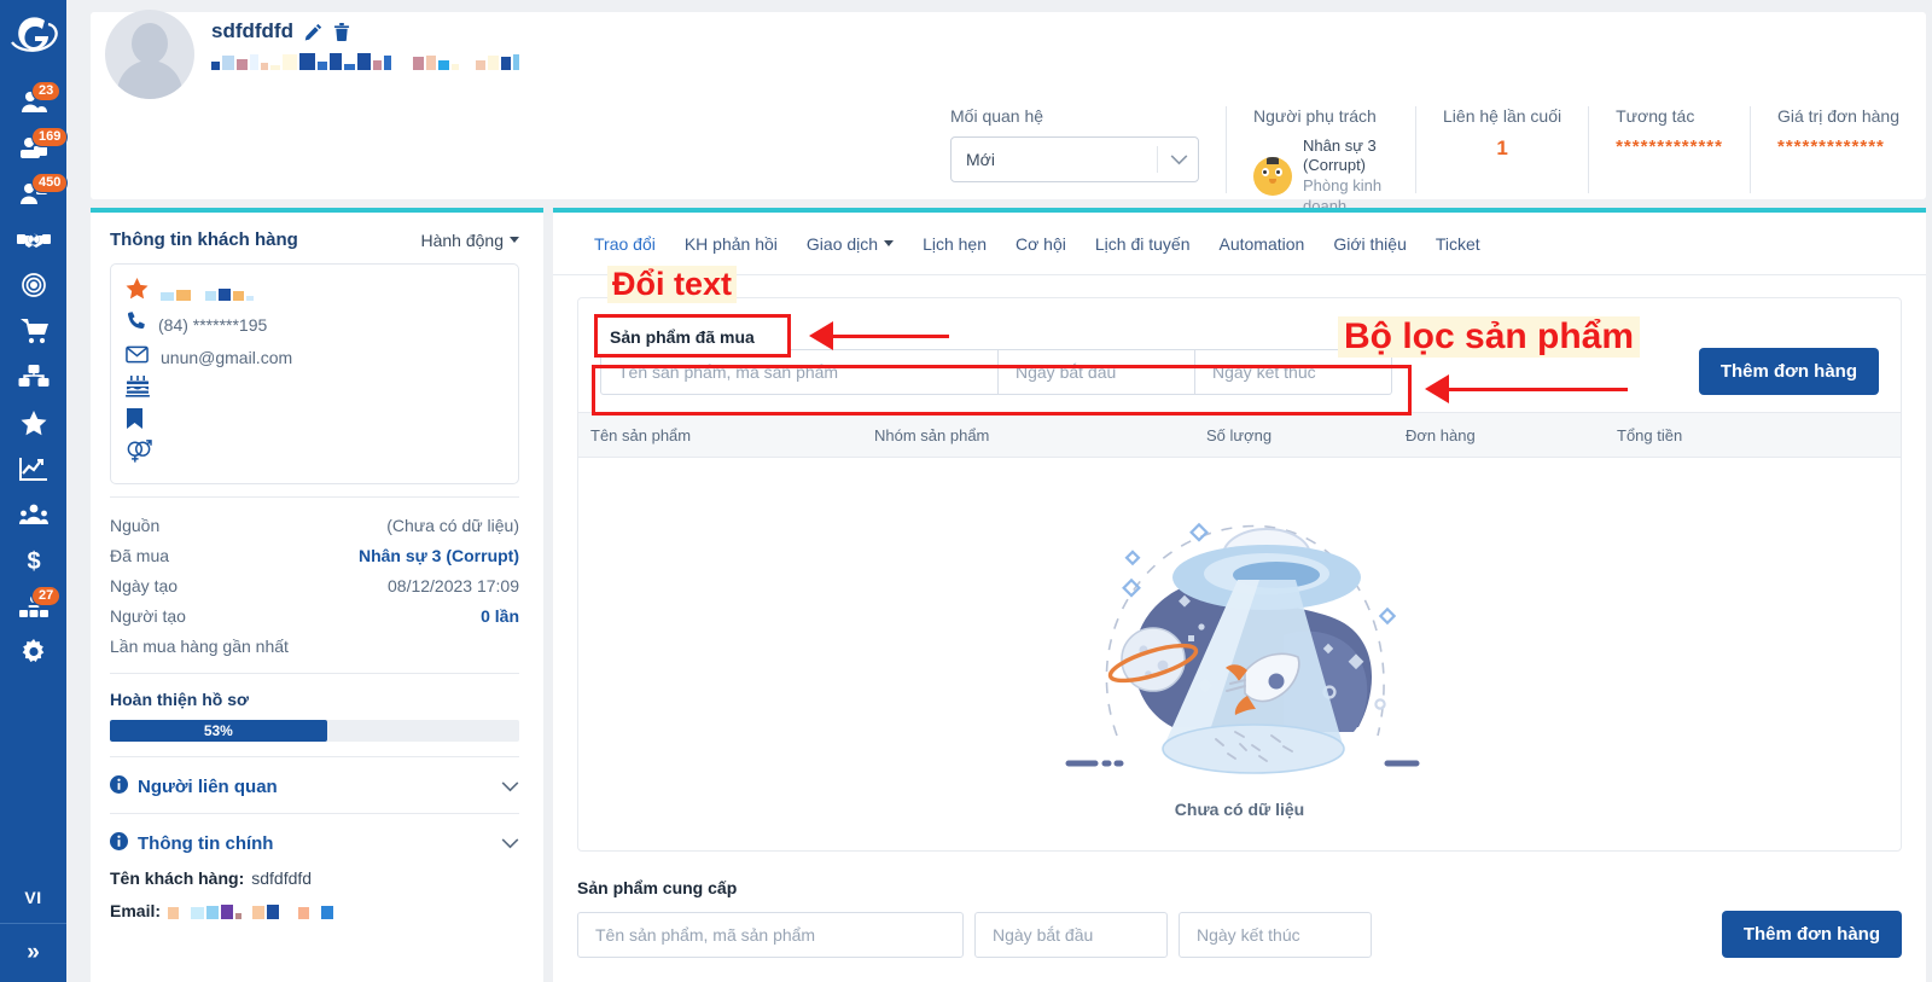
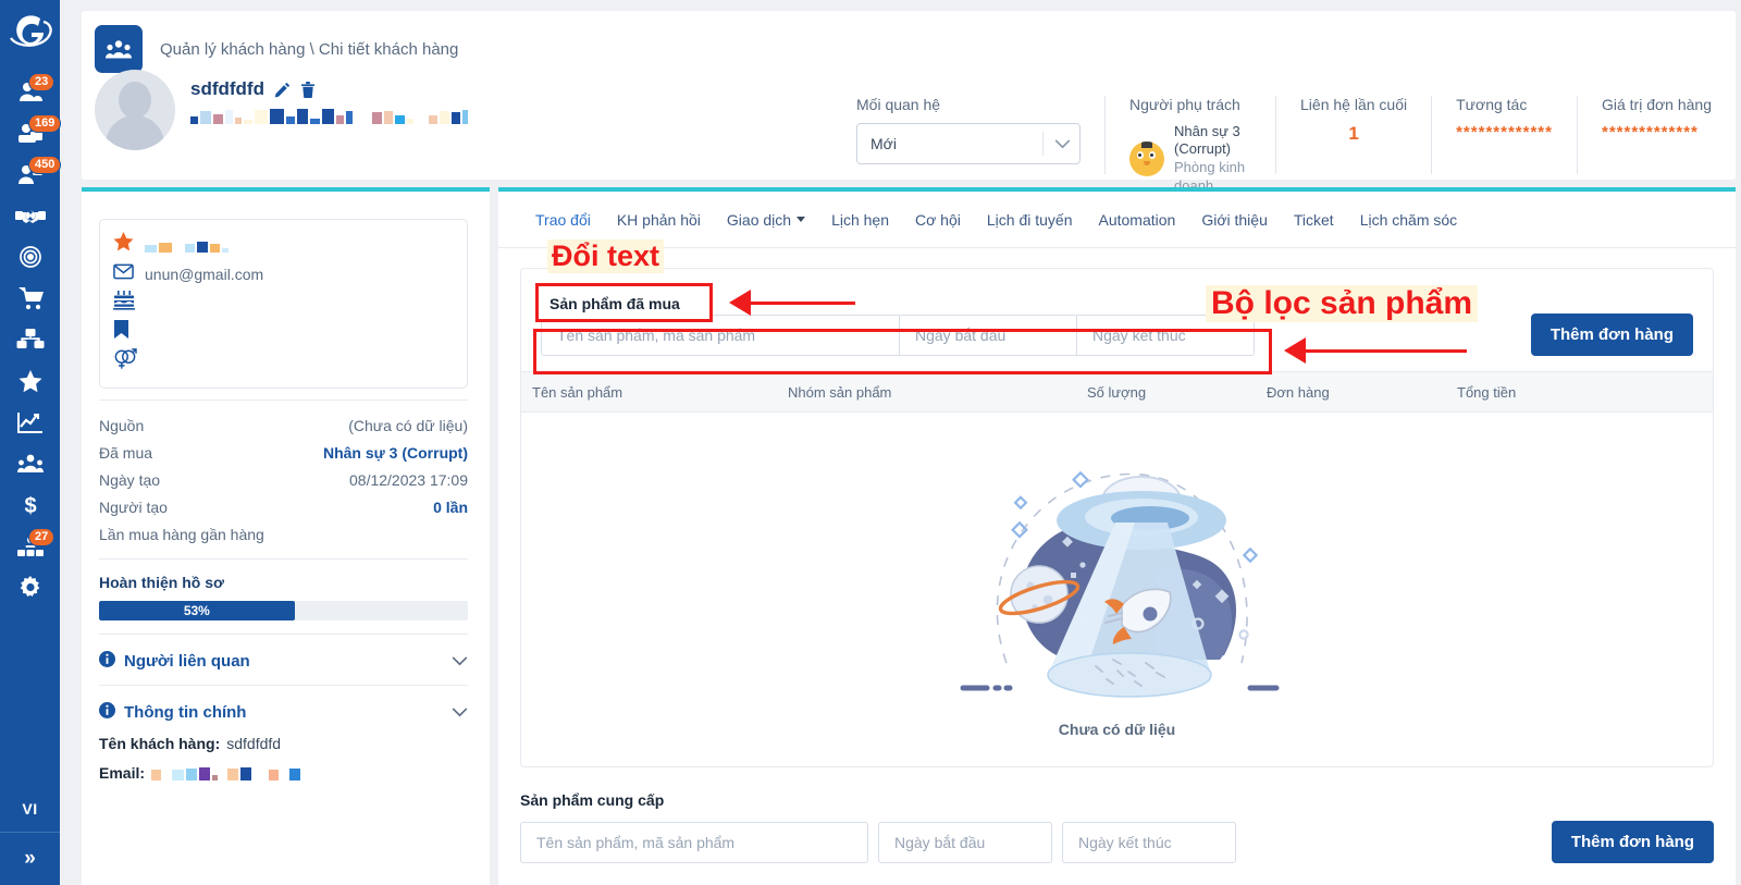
  23
  169
  450
  $
  27
  VI
  »
+ Quản lý khách hàng \ Chi tiết khách hàng
  sdfdfdfd
  Mối quan hệ
  Mới
  Người phụ trách
  Nhân sự 3 (Corrupt)
  Phòng kinh doanh
  Liên hệ lần cuối
  1
  Tương tác
  *************
  Giá trị đơn hàng
  *************
- Thông tin khách hàng
- Hành động
- (84) *******195
  unun@gmail.com
  Nguồn
  (Chưa có dữ liệu)
  Đã mua
  Nhân sự 3 (Corrupt)
  Ngày tạo
  08/12/2023 17:09
  Người tạo
  0 lần
- Lần mua hàng gần nhất
+ Lần mua hàng gần hàng
  Hoàn thiện hồ sơ
  53%
  Người liên quan
  Thông tin chính
  Tên khách hàng:
  sdfdfdfd
  Email:
  Trao đổi
  KH phản hồi
  Giao dịch
  Lịch hẹn
  Cơ hội
  Lịch đi tuyến
  Automation
  Giới thiệu
  Ticket
+ Lịch chăm sóc
  Tên sản phẩm, mã sản phẩm
  Ngày bắt đầu
  Ngày kết thúc
  Thêm đơn hàng
  Tên sản phẩm
  Nhóm sản phẩm
  Số lượng
  Đơn hàng
  Tổng tiền
  Chưa có dữ liệu
  Sản phẩm cung cấp
  Tên sản phẩm, mã sản phẩm
  Ngày bắt đầu
  Ngày kết thúc
  Thêm đơn hàng
  Đổi text
  Bộ lọc sản phẩm
  Sản phẩm đã mua
